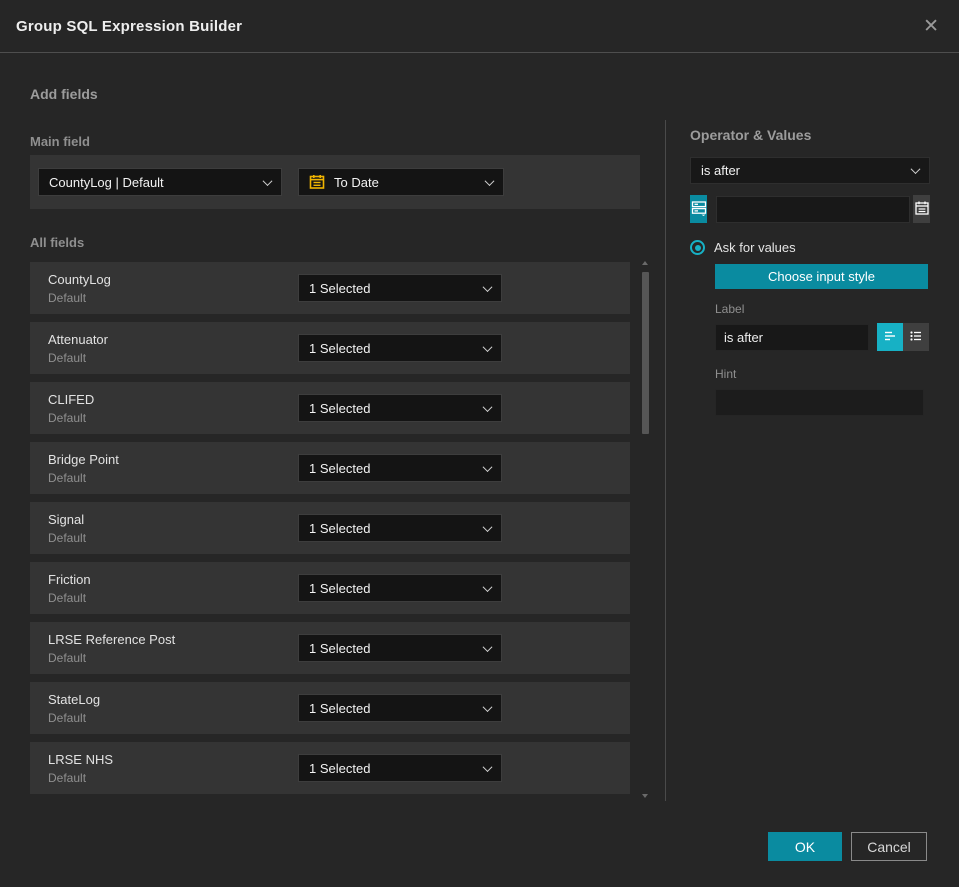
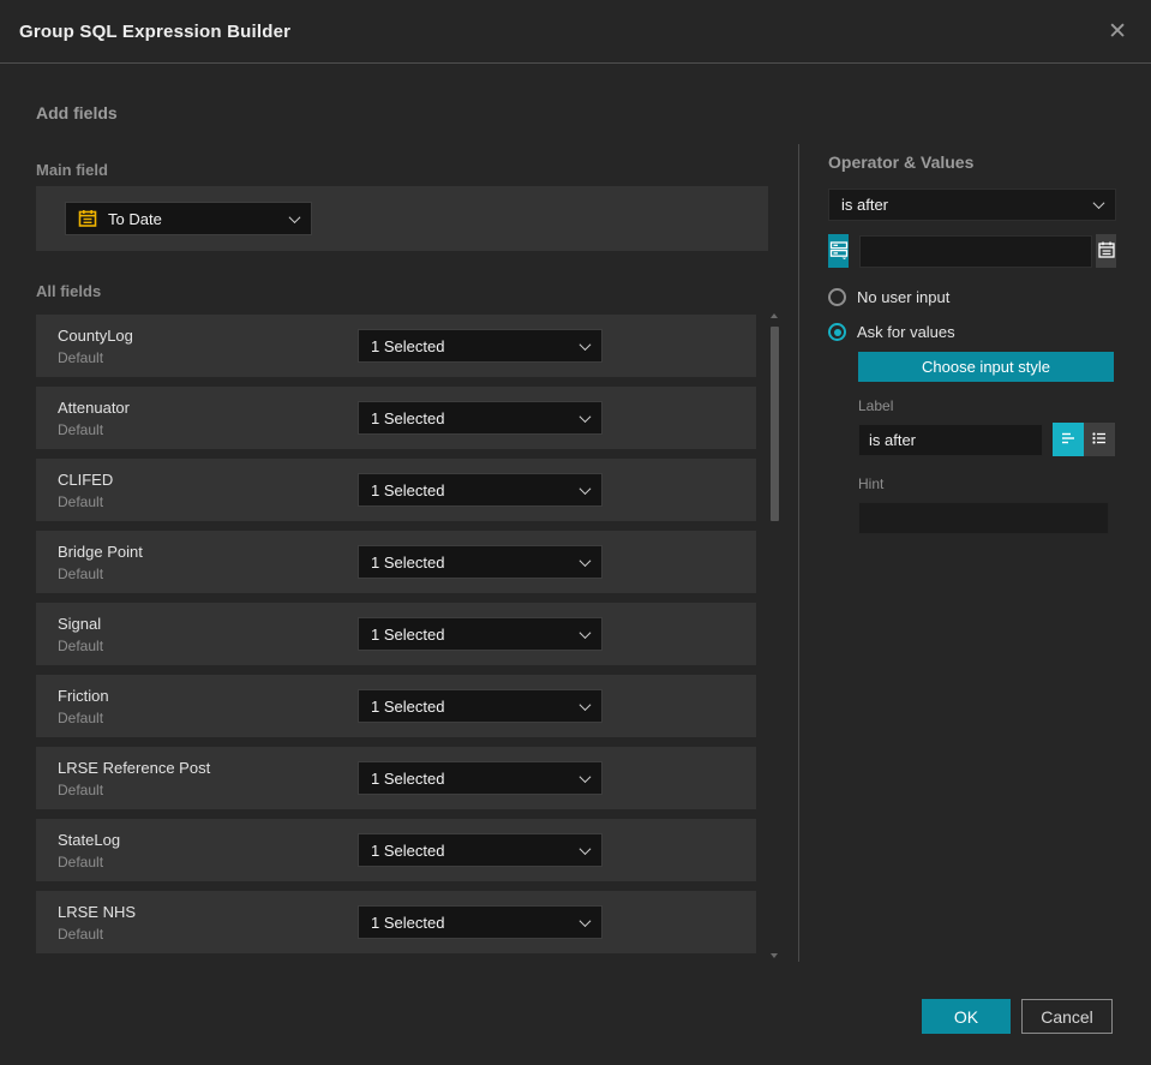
  Group SQL Expression Builder
  ✕
  Add fields
  Main field
- CountyLog | Default
  To Date
  All fields
  CountyLog
  Default
  1 Selected
  Attenuator
  Default
  1 Selected
  CLIFED
  Default
  1 Selected
  Bridge Point
  Default
  1 Selected
  Signal
  Default
  1 Selected
  Friction
  Default
  1 Selected
  LRSE Reference Post
  Default
  1 Selected
  StateLog
  Default
  1 Selected
  LRSE NHS
  Default
  1 Selected
  Operator & Values
  is after
+ No user input
  Ask for values
  Choose input style
  Label
  is after
  Hint
  OK
  Cancel
